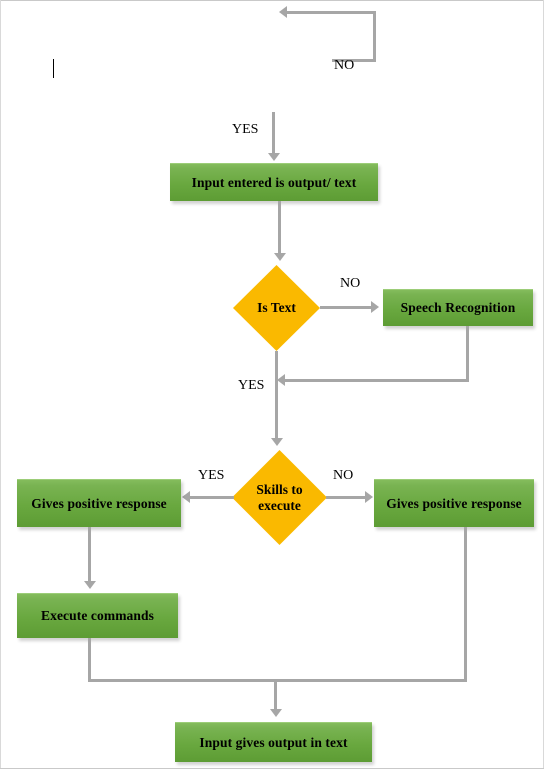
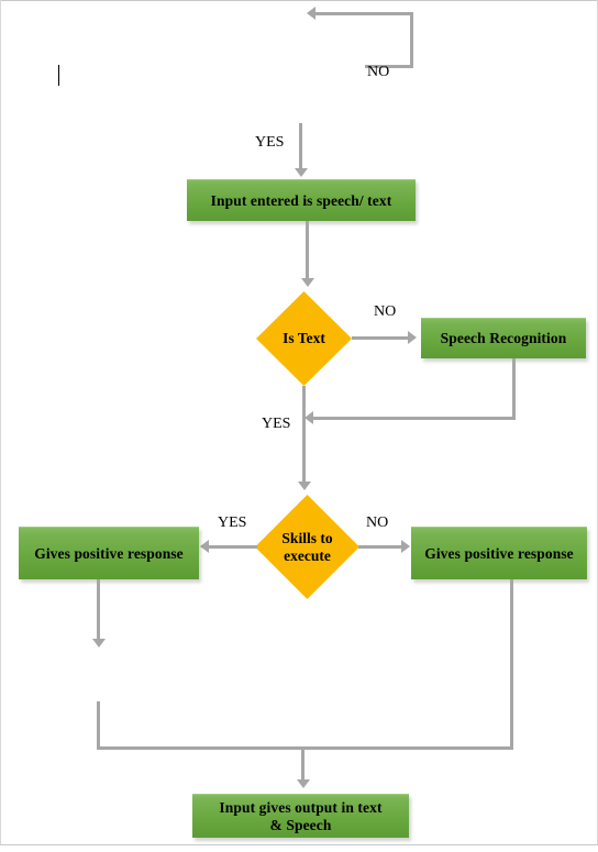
  NO
  YES
- Input entered is output/ text
+ Input entered is speech/ text
  Is Text
  NO
  Speech Recognition
  YES
  Skills to
  execute
  YES
  NO
  Gives positive response
  Gives positive response
- Execute commands
  Input gives output in text
+ & Speech
